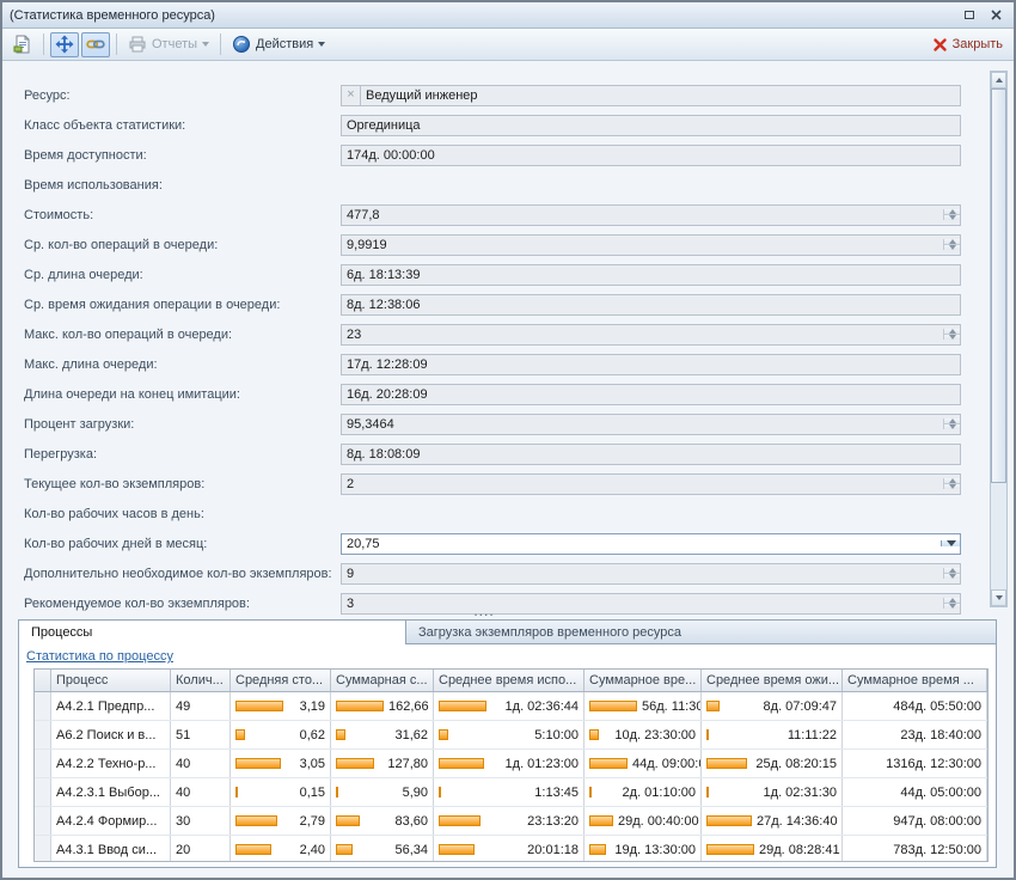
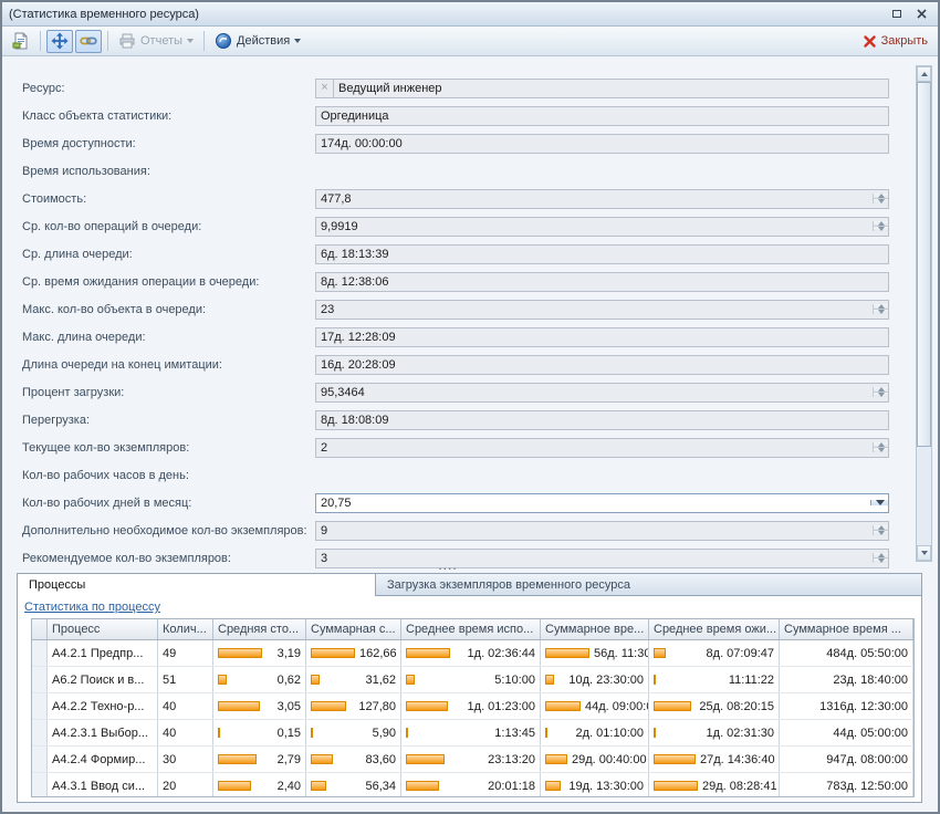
  (Статистика временного ресурса)
  Отчеты
  Действия
  Закрыть
  Ресурс:
  ×
  Ведущий инженер
  Класс объекта статистики:
  Оргединица
  Время доступности:
  174д. 00:00:00
  Время использования:
  Стоимость:
  477,8
  Ср. кол-во операций в очереди:
  9,9919
  Ср. длина очереди:
  6д. 18:13:39
  Ср. время ожидания операции в очереди:
  8д. 12:38:06
- Макс. кол-во операций в очереди:
+ Макс. кол-во объекта в очереди:
  23
  Макс. длина очереди:
  17д. 12:28:09
  Длина очереди на конец имитации:
  16д. 20:28:09
  Процент загрузки:
  95,3464
  Перегрузка:
  8д. 18:08:09
  Текущее кол-во экземпляров:
  2
  Кол-во рабочих часов в день:
  Кол-во рабочих дней в месяц:
  20,75
  Дополнительно необходимое кол-во экземпляров:
  9
  Рекомендуемое кол-во экземпляров:
  3
  ....
  Процессы
  Загрузка экземпляров временного ресурса
  Статистика по процессу
  Процесс
  Колич...
  Средняя сто...
  Суммарная с...
  Среднее время испо...
  Суммарное вре...
  Среднее время ожи...
  Суммарное время ...
  А4.2.1 Предпр...
  49
  3,19
  162,66
  1д. 02:36:44
  56д. 11:30
  8д. 07:09:47
  484д. 05:50:00
  А6.2 Поиск и в...
  51
  0,62
  31,62
  5:10:00
  10д. 23:30:00
  11:11:22
  23д. 18:40:00
  А4.2.2 Техно-р...
  40
  3,05
  127,80
  1д. 01:23:00
  44д. 09:00:
  25д. 08:20:15
  1316д. 12:30:00
  А4.2.3.1 Выбор...
  40
  0,15
  5,90
  1:13:45
  2д. 01:10:00
  1д. 02:31:30
  44д. 05:00:00
  А4.2.4 Формир...
  30
  2,79
  83,60
  23:13:20
  29д. 00:40:00
  27д. 14:36:40
  947д. 08:00:00
  А4.3.1 Ввод си...
  20
  2,40
  56,34
  20:01:18
  19д. 13:30:00
  29д. 08:28:41
  783д. 12:50:00
